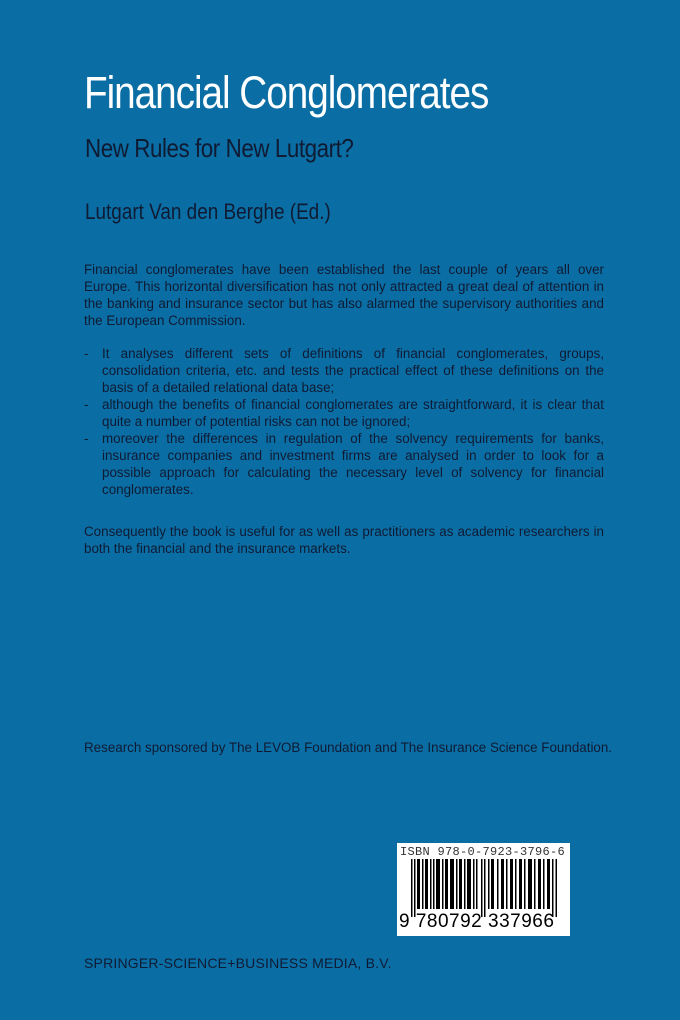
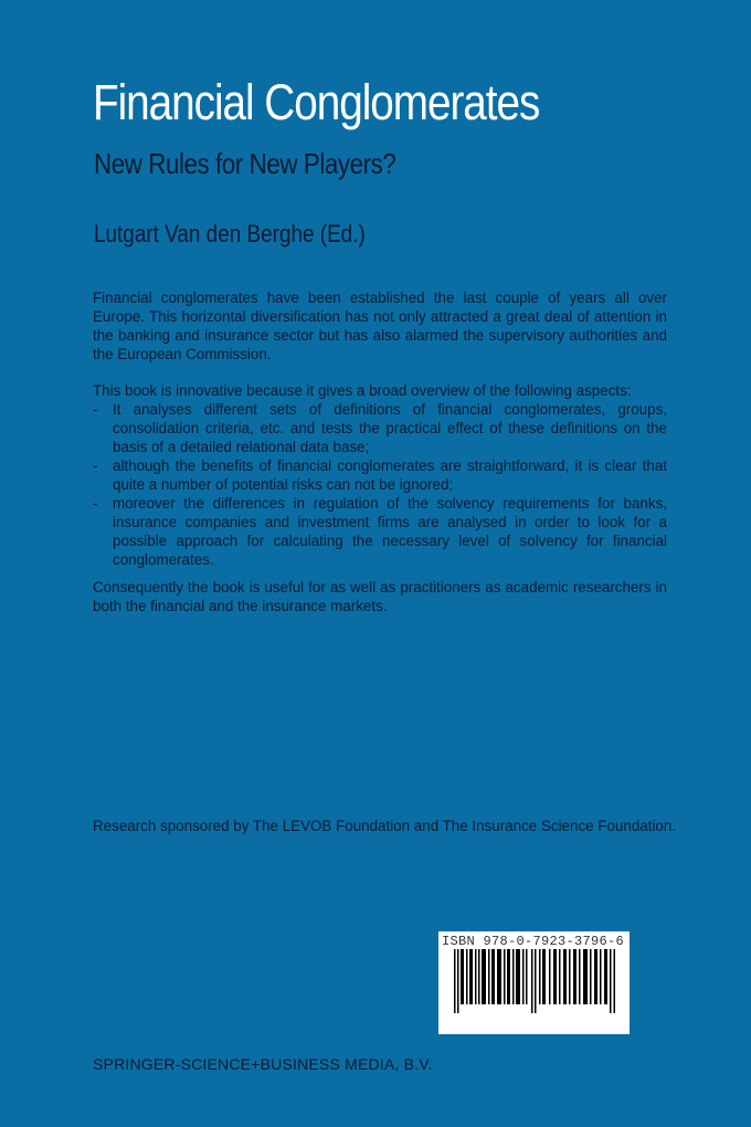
  Financial Conglomerates
- New Rules for New Lutgart?
+ New Rules for New Players?
  Lutgart Van den Berghe (Ed.)
  Financial conglomerates have been established the last couple of years all over Europe. This horizontal diversification has not only attracted a great deal of attention in the banking and insurance sector but has also alarmed the supervisory authorities and the European Commission.
+ This book is innovative because it gives a broad overview of the following aspects:
  -
  It analyses different sets of definitions of financial conglomerates, groups, consolidation criteria, etc. and tests the practical effect of these definitions on the basis of a detailed relational data base;
  -
  although the benefits of financial conglomerates are straightforward, it is clear that quite a number of potential risks can not be ignored;
  -
  moreover the differences in regulation of the solvency requirements for banks, insurance companies and investment firms are analysed in order to look for a possible approach for calculating the necessary level of solvency for financial conglomerates.
  Consequently the book is useful for as well as practitioners as academic researchers in both the financial and the insurance markets.
  Research sponsored by The LEVOB Foundation and The Insurance Science Foundation.
  ISBN 978-0-7923-3796-6
- 9 780792 337966
  SPRINGER-SCIENCE+BUSINESS MEDIA, B.V.
